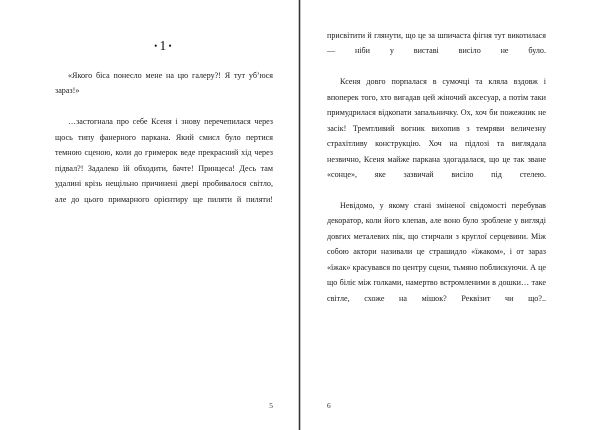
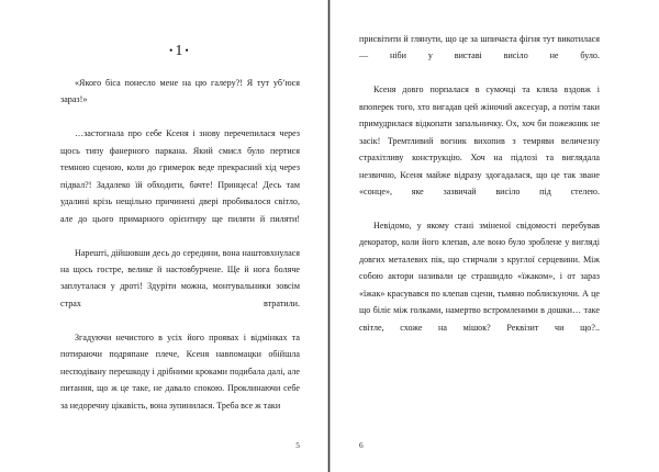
  •1•
  «Якого біса понесло мене на цю галеру?! Я тут уб’юся зараз!»
  …застогнала про себе Ксеня і знову перечепилася через щось типу фанерного паркана. Який смисл було пертися темною сценою, коли до гримерок веде прекрасний хід через підвал?! Задалеко їй обходити, бачте! Принцеса! Десь там удалині крізь нещільно причинені двері пробивалося світло, але до цього примарного орієнтиру ще пиляти й пиляти!
+ Нарешті, дійшовши десь до середини, вона наштовхнулася на щось гостре, велике й настовбурчене. Ще й нога боляче заплуталася у дроті! Здуріти можна, монтувальники зовсім страх втратили.
+ Згадуючи нечистого в усіх його проявах і відмінках та потираючи подряпане плече, Ксеня навпомацки обійшла несподівану перешкоду і дрібними кроками подибала далі, але питання, що ж це таке, не давало спокою. Проклинаючи себе за недоречну цікавість, вона зупинилася. Треба все ж таки
  5
  присвітити й глянути, що це за шпичаста фігня тут викотилася — ніби у виставі висіло не було.
- Ксеня довго порпалася в сумочці та кляла вздовж і впоперек того, хто вигадав цей жіночий аксесуар, а потім таки примудрилася відкопати запальничку. Ох, хоч би пожежник не засік! Тремтливий вогник вихопив з темряви величезну страхітливу конструкцію. Хоч на підлозі та виглядала незвично, Ксеня майже паркана здогадалася, що це так зване «сонце», яке зазвичай висіло під стелею.
+ Ксеня довго порпалася в сумочці та кляла вздовж і впоперек того, хто вигадав цей жіночий аксесуар, а потім таки примудрилася відкопати запальничку. Ох, хоч би пожежник не засік! Тремтливий вогник вихопив з темряви величезну страхітливу конструкцію. Хоч на підлозі та виглядала незвично, Ксеня майже відразу здогадалася, що це так зване «сонце», яке зазвичай висіло під стелею.
- Невідомо, у якому стані зміненої свідомості перебував декоратор, коли його клепав, але воно було зроблене у вигляді довгих металевих пік, що стирчали з круглої серцевини. Між собою актори називали це страшидло «їжаком», і от зараз «їжак» красувався по центру сцени, тьмяно поблискуючи. А це що біліє між голками, намертво встромленими в дошки… таке світле, схоже на мішок? Реквізит чи що?..
+ Невідомо, у якому стані зміненої свідомості перебував декоратор, коли його клепав, але воно було зроблене у вигляді довгих металевих пік, що стирчали з круглої серцевини. Між собою актори називали це страшидло «їжаком», і от зараз «їжак» красувався по клепав сцени, тьмяно поблискуючи. А це що біліє між голками, намертво встромленими в дошки… таке світле, схоже на мішок? Реквізит чи що?..
  6
